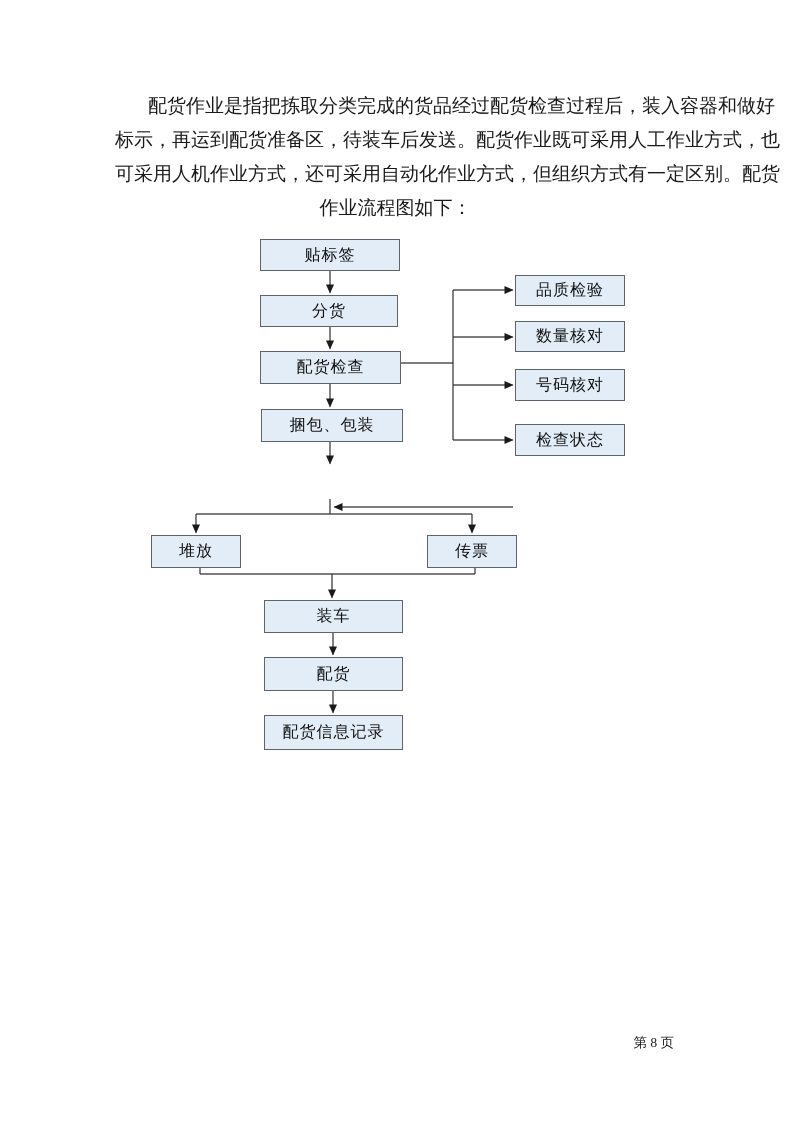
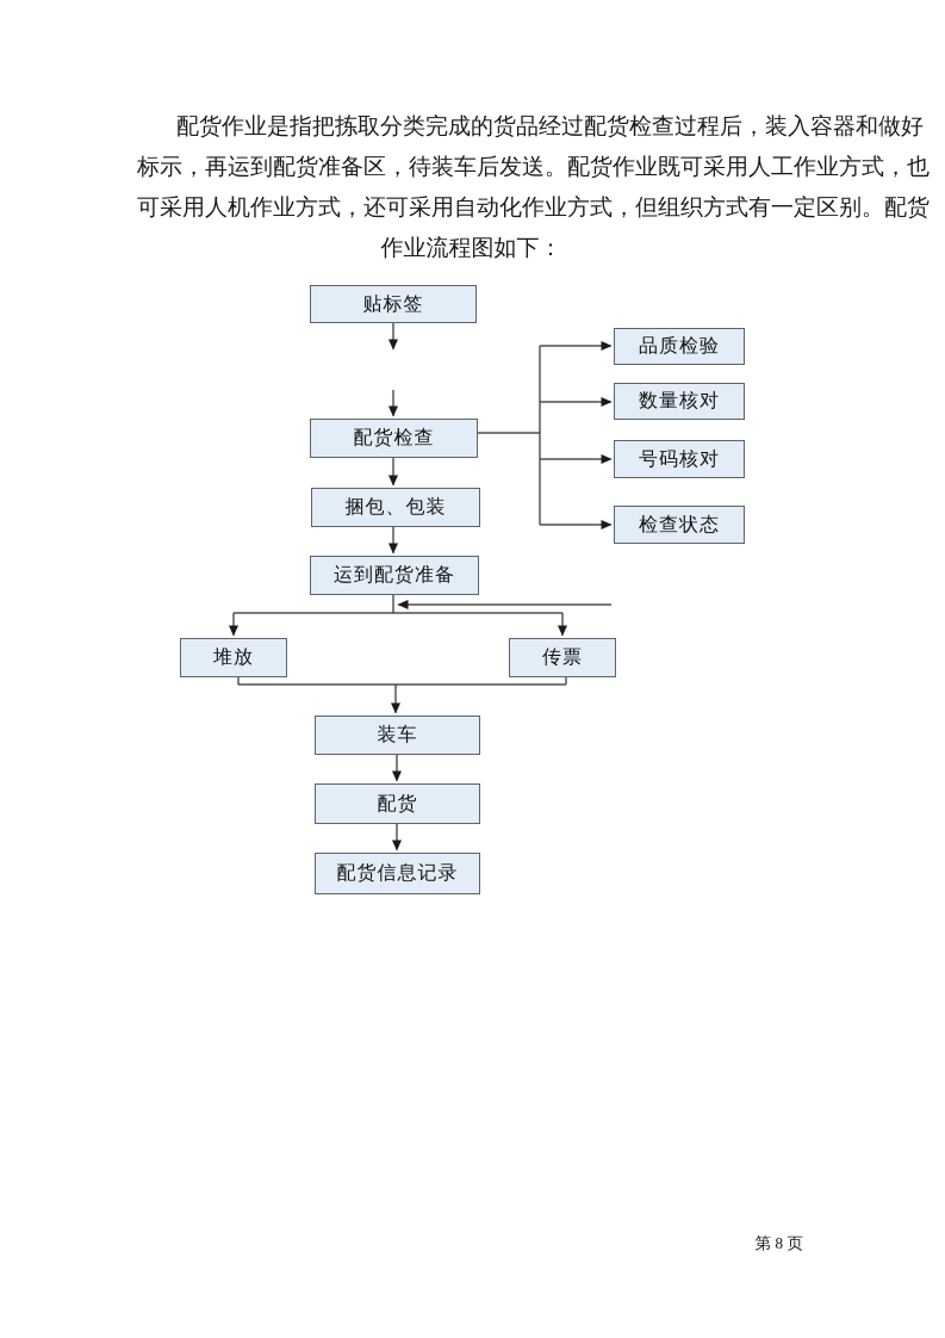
  配货作业是指把拣取分类完成的货品经过配货检查过程后，装入容器
  标示，再运到配货准备区，待装车后发送。配货作业既可采用人工作
  可采用人机作业方式，还可采用自动化作业方式，但组织方式有一定
  作业流程图如下：
  贴标签
- 分货
  配货检查
  捆包、包装
+ 运到配货准备
  装车
  配货
  配货信息记录
  堆放
  传票
  品质检验
  数量核对
  号码核对
  检查状态
  第 8 页
